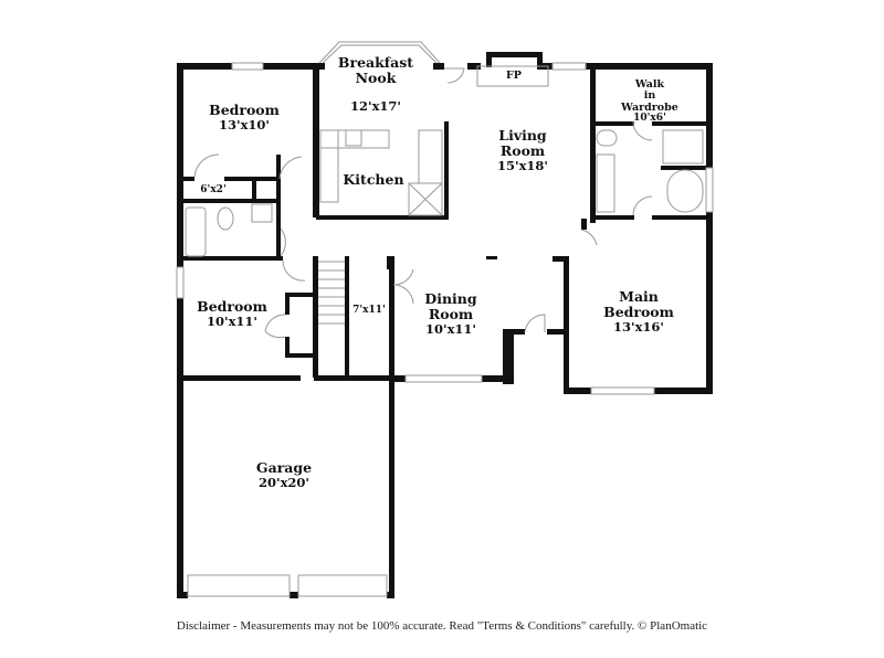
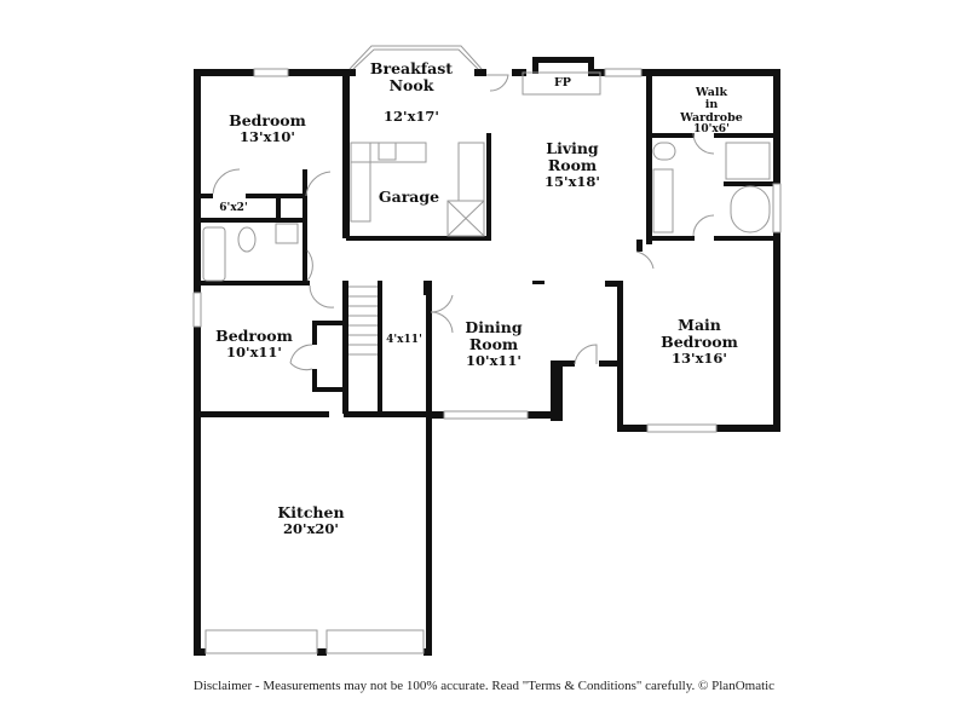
  Bedroom
  13'x10'
  Breakfast
  Nook
  12'x17'
- Kitchen
+ Garage
  Living
  Room
  15'x18'
  Walk
  in
  Wardrobe
  10'x6'
  6'x2'
  Bedroom
  10'x11'
- 7'x11'
+ 4'x11'
  Dining
  Room
  10'x11'
  Main
  Bedroom
  13'x16'
- Garage
+ Kitchen
  20'x20'
  FP
  Disclaimer - Measurements may not be 100% accurate. Read "Terms & Conditions" carefully. © PlanOmatic
